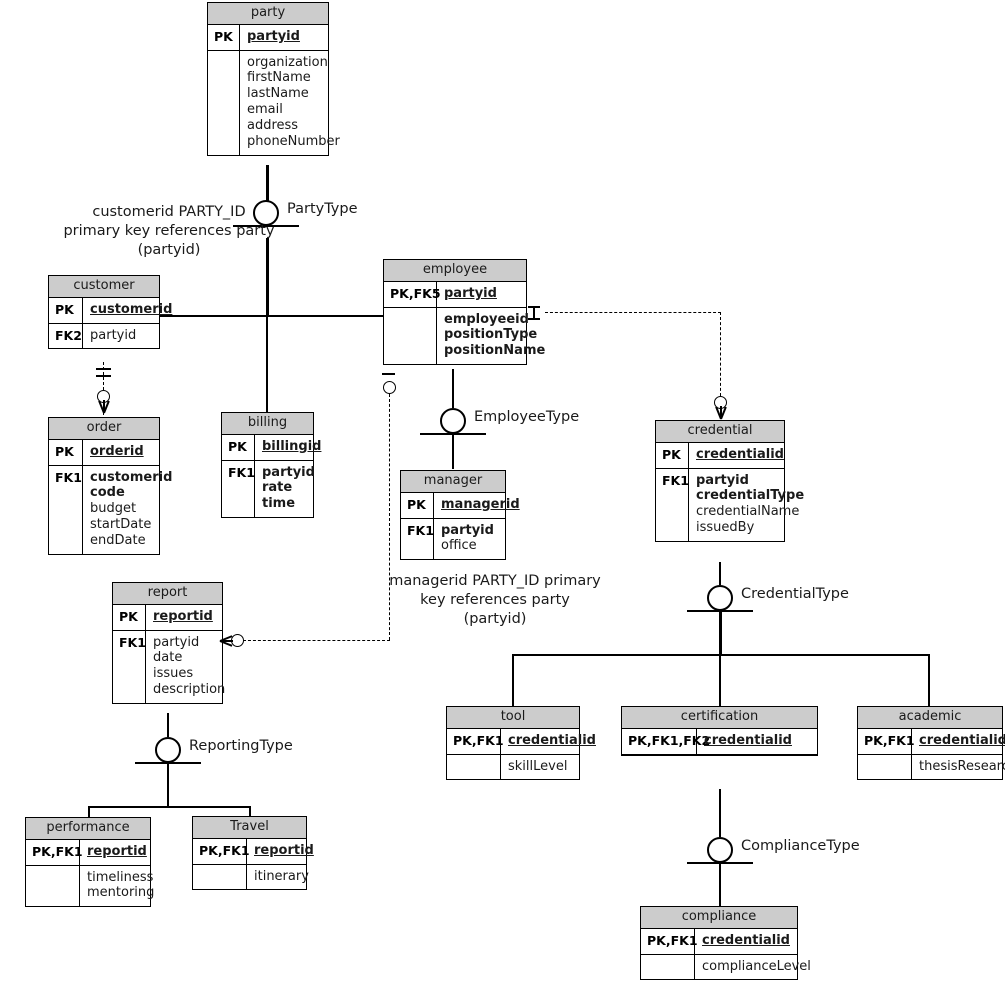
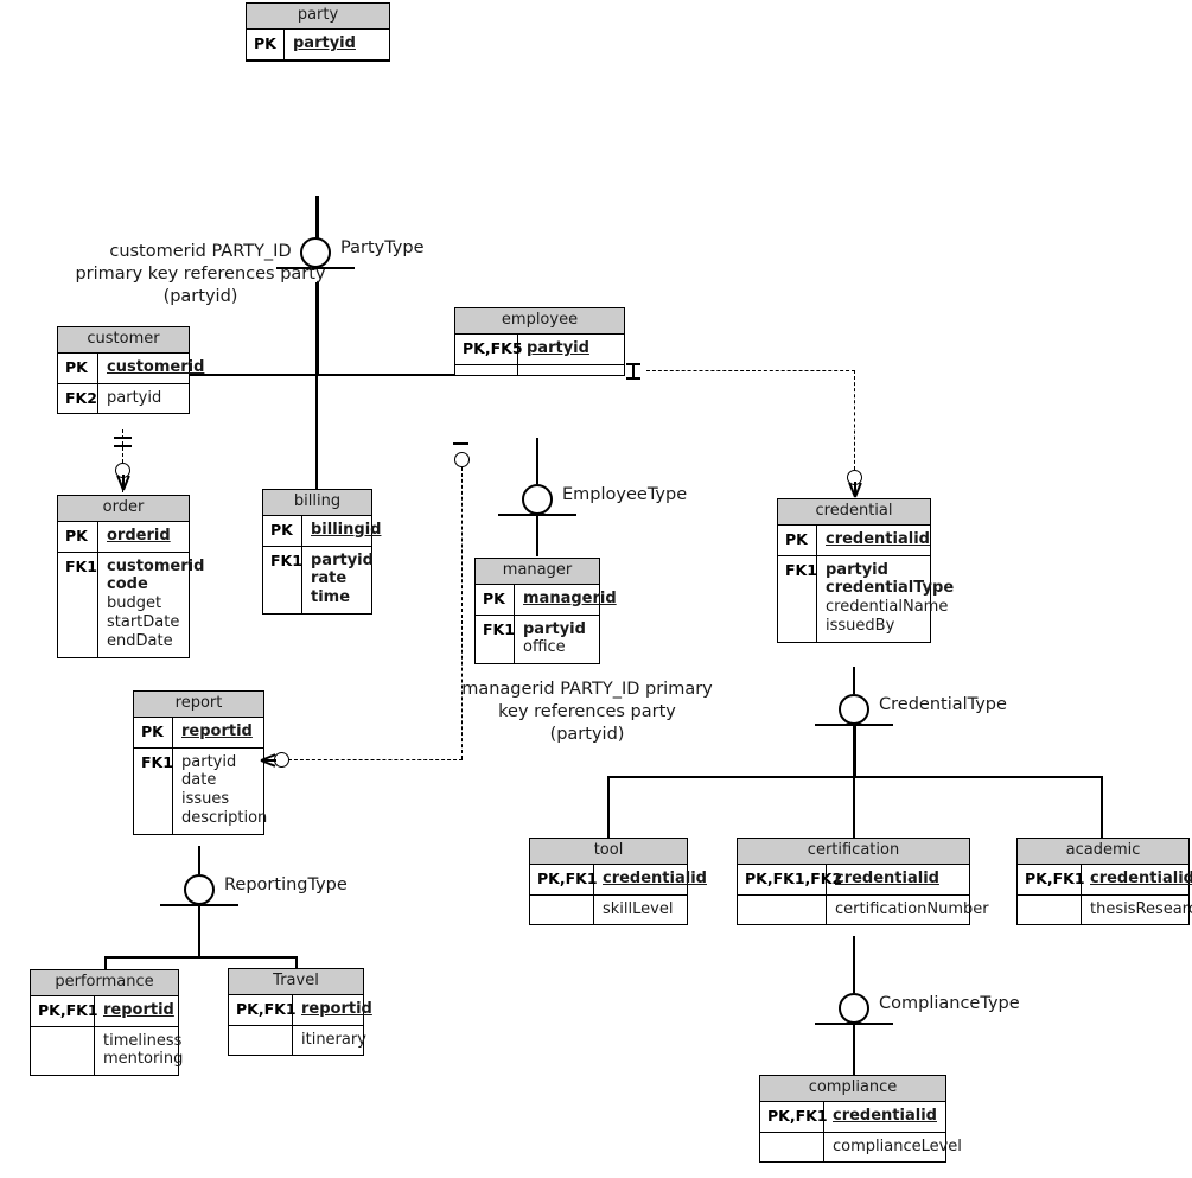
  PartyType
  EmployeeType
  CredentialType
  ReportingType
  ComplianceType
  customerid PARTY_ID
  primary key references party
  (partyid)
  managerid PARTY_ID primary
  key references party
  (partyid)
  party
  PK
  partyid
- organization
- firstName
- lastName
- email
- address
- phoneNumber
  customer
  PK
  customerid
  FK2
  partyid
  employee
  PK,FK5
  partyid
- employeeid
- positionType
- positionName
  order
  PK
  orderid
  FK1
  customerid
  code
  budget
  startDate
  endDate
  billing
  PK
  billingid
  FK1
  partyid
  rate
  time
  manager
  PK
  managerid
  FK1
  partyid
  office
  credential
  PK
  credentialid
  FK1
  partyid
  credentialType
  credentialName
  issuedBy
  report
  PK
  reportid
  FK1
  partyid
  date
  issues
  description
  tool
  PK,FK1
  credentialid
  skillLevel
  certification
  PK,FK1,FK
  credentialid
+ certificationNumber
  academic
  PK,FK1
  credentialid
  thesisResear
  performance
  PK,FK1
  reportid
  timeliness
  mentoring
  Travel
  PK,FK1
  reportid
  itinerary
  compliance
  PK,FK1
  credentialid
  complianceLevel
